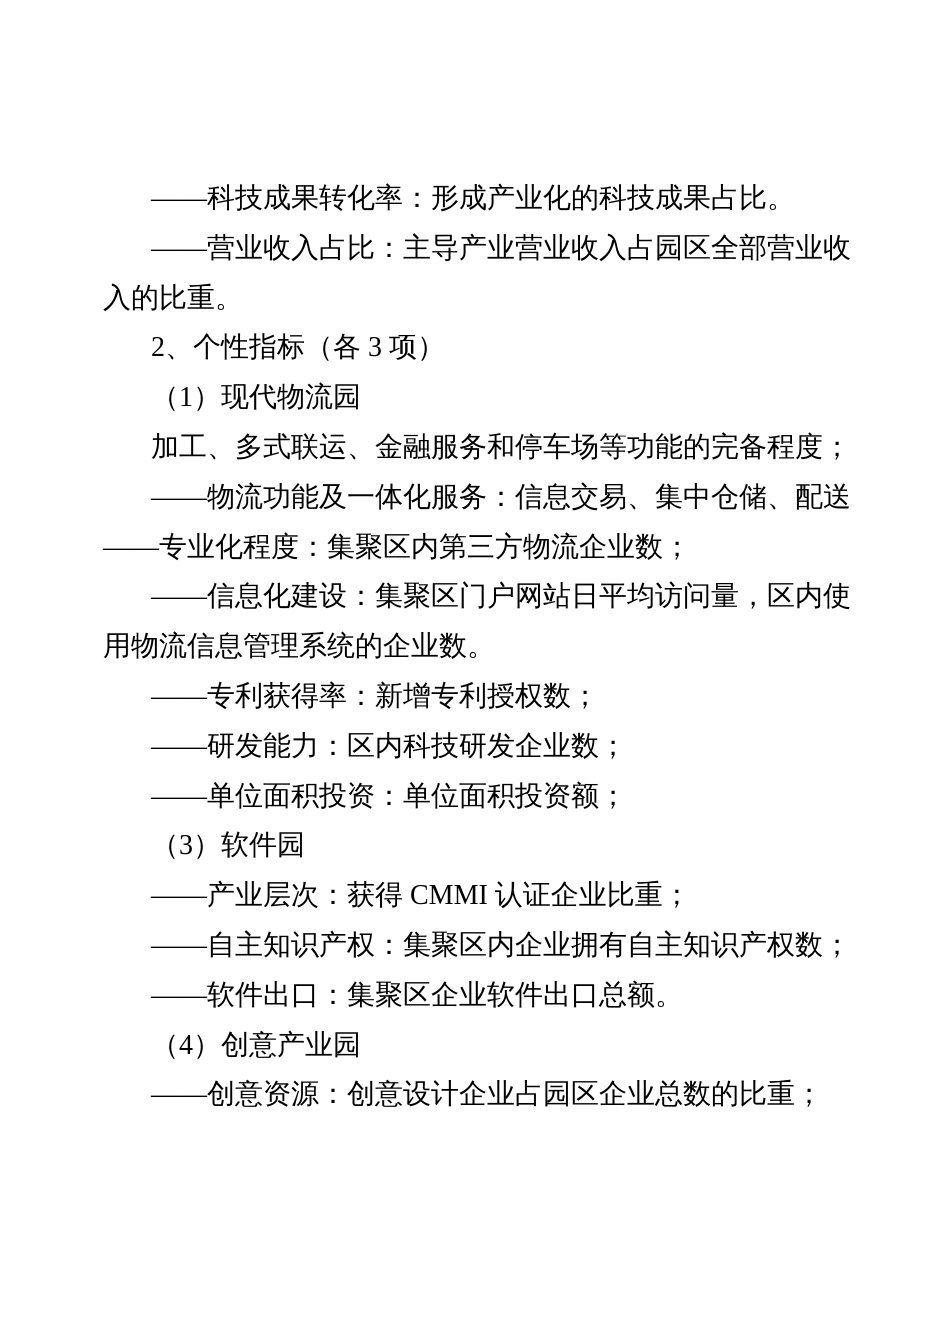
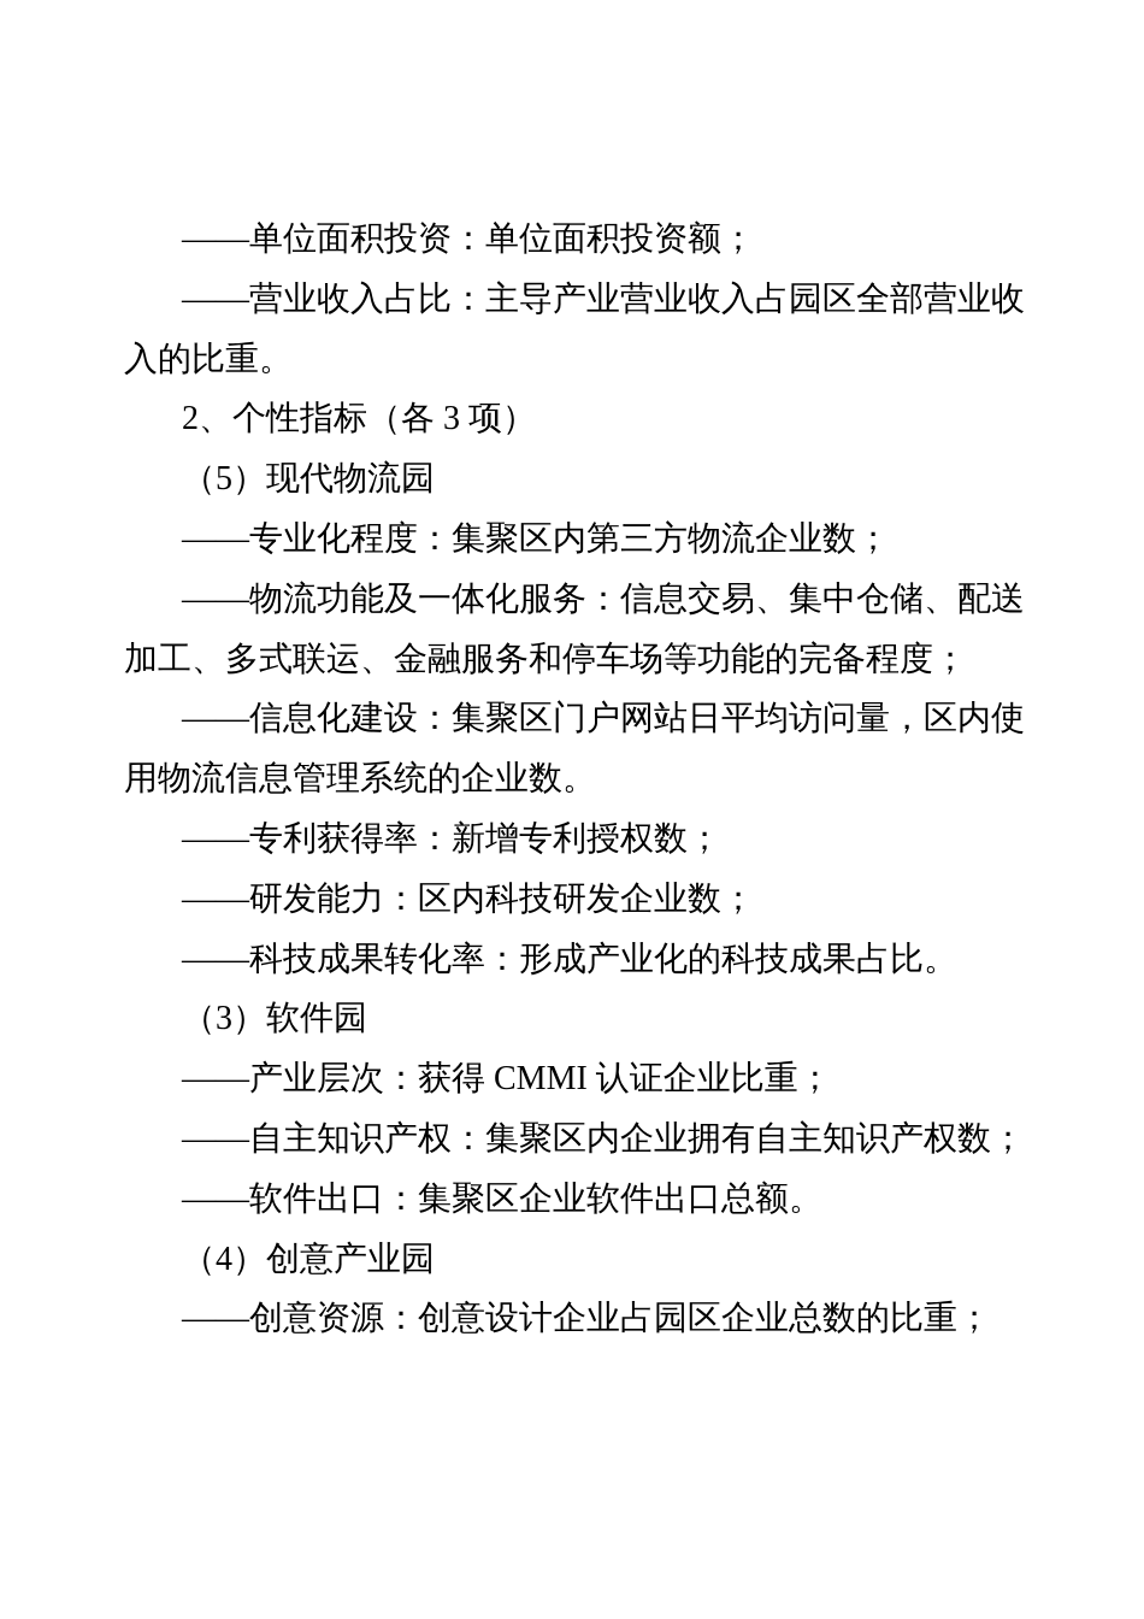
- ——科技成果转化率：形成产业化的科技成果占比。
+ ——单位面积投资：单位面积投资额；
  ——营业收入占比：主导产业营业收入占园区全部营业收
  入的比重。
  2、个性指标（各 3 项）
- （1）现代物流园
+ （5）现代物流园
- 加工、多式联运、金融服务和停车场等功能的完备程度；
+ ——专业化程度：集聚区内第三方物流企业数；
  ——物流功能及一体化服务：信息交易、集中仓储、配送
- ——专业化程度：集聚区内第三方物流企业数；
+ 加工、多式联运、金融服务和停车场等功能的完备程度；
  ——信息化建设：集聚区门户网站日平均访问量，区内使
  用物流信息管理系统的企业数。
  ——专利获得率：新增专利授权数；
  ——研发能力：区内科技研发企业数；
- ——单位面积投资：单位面积投资额；
+ ——科技成果转化率：形成产业化的科技成果占比。
  （3）软件园
  ——产业层次：获得 CMMI 认证企业比重；
  ——自主知识产权：集聚区内企业拥有自主知识产权数；
  ——软件出口：集聚区企业软件出口总额。
  （4）创意产业园
  ——创意资源：创意设计企业占园区企业总数的比重；
